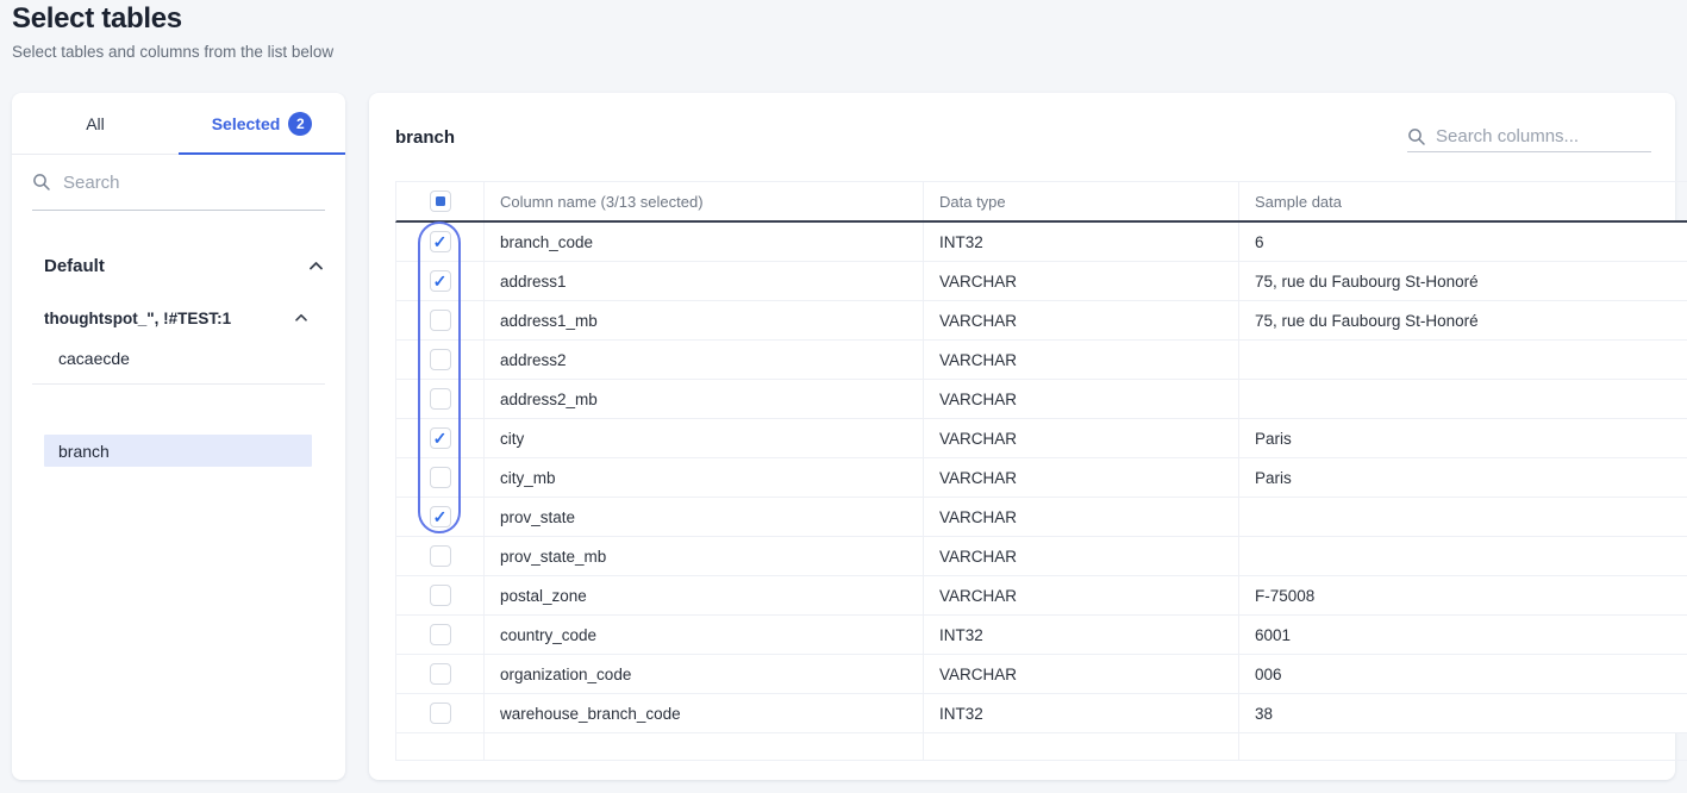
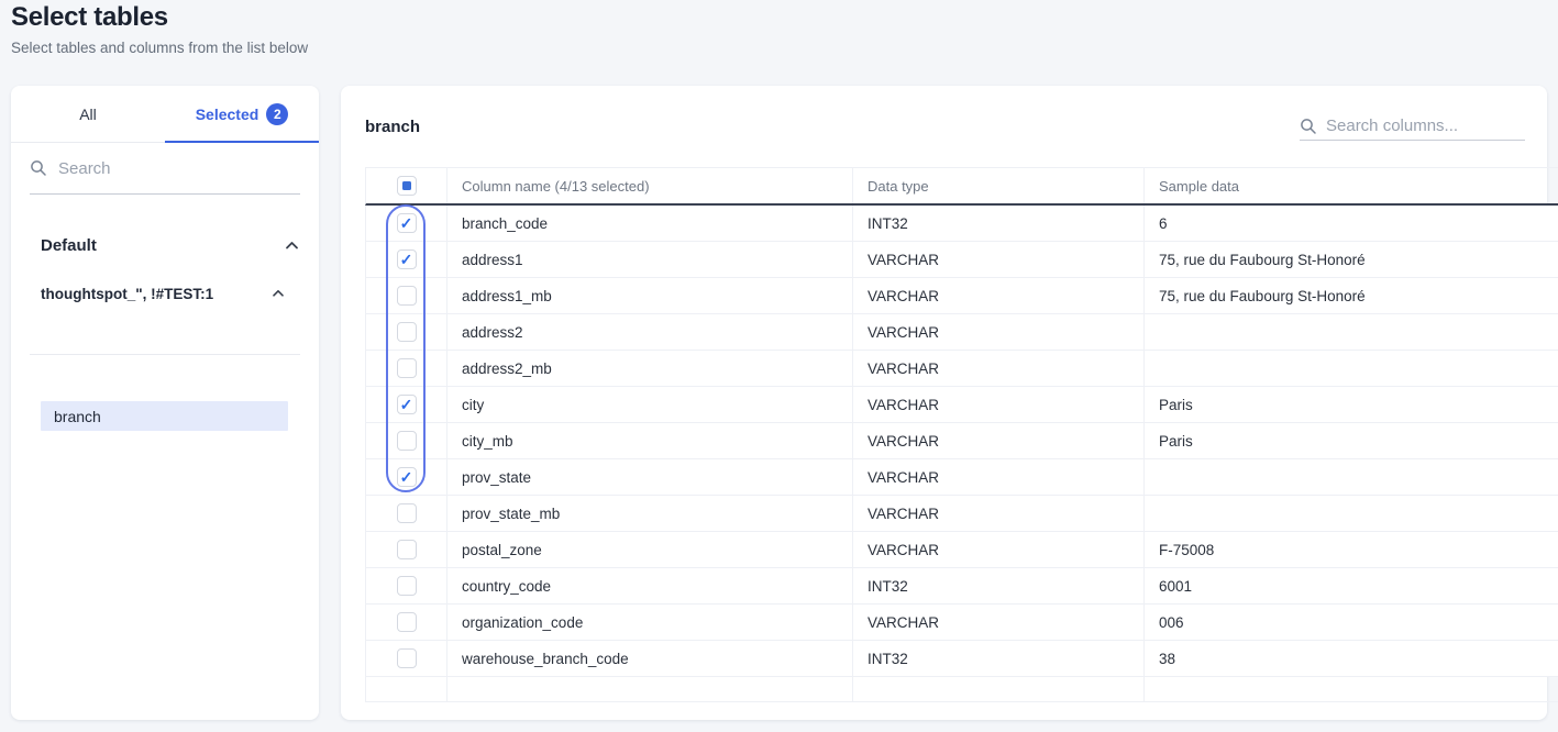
  Select tables
  Select tables and columns from the list below
  All
  Selected
  2
  Search
  Default
  thoughtspot_", !#TEST:1
- cacaecde
  branch
  branch
  Search columns...
- Column name (3/13 selected)
+ Column name (4/13 selected)
  Data type
  Sample data
  ✓
  branch_code
  INT32
  6
  ✓
  address1
  VARCHAR
  75, rue du Faubourg St-Honoré
  address1_mb
  VARCHAR
  75, rue du Faubourg St-Honoré
  address2
  VARCHAR
  address2_mb
  VARCHAR
  ✓
  city
  VARCHAR
  Paris
  city_mb
  VARCHAR
  Paris
  ✓
  prov_state
  VARCHAR
  prov_state_mb
  VARCHAR
  postal_zone
  VARCHAR
  F-75008
  country_code
  INT32
  6001
  organization_code
  VARCHAR
  006
  warehouse_branch_code
  INT32
  38
